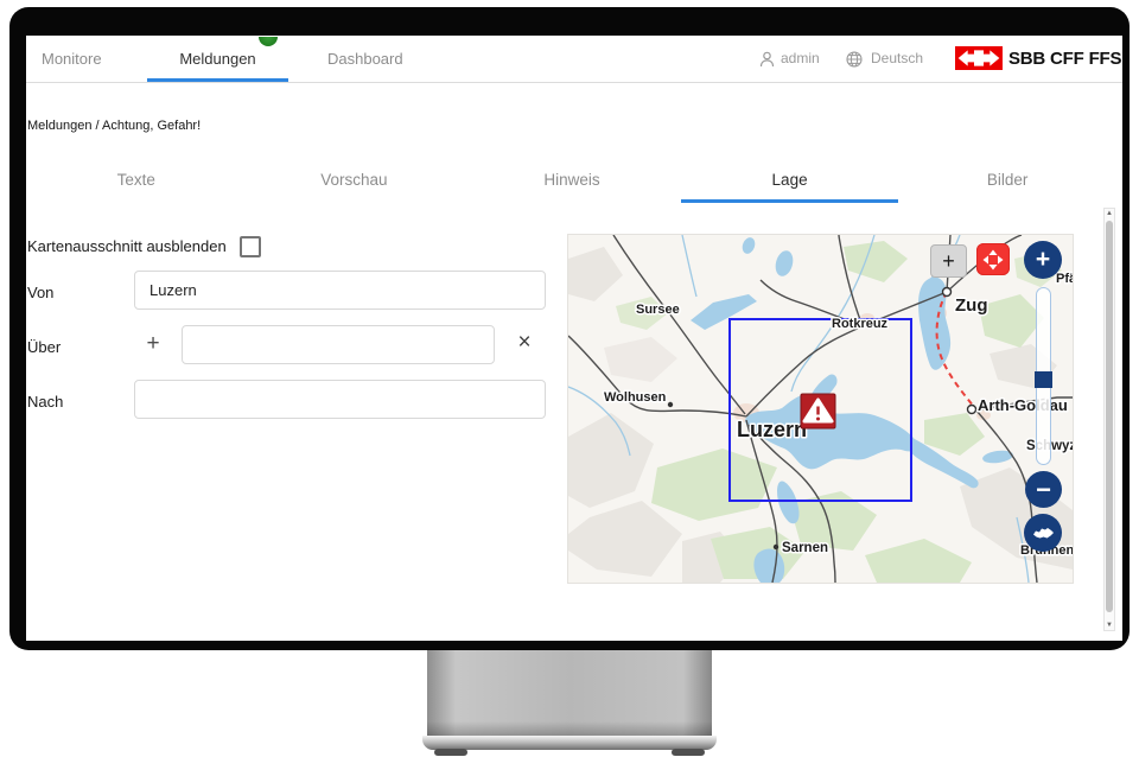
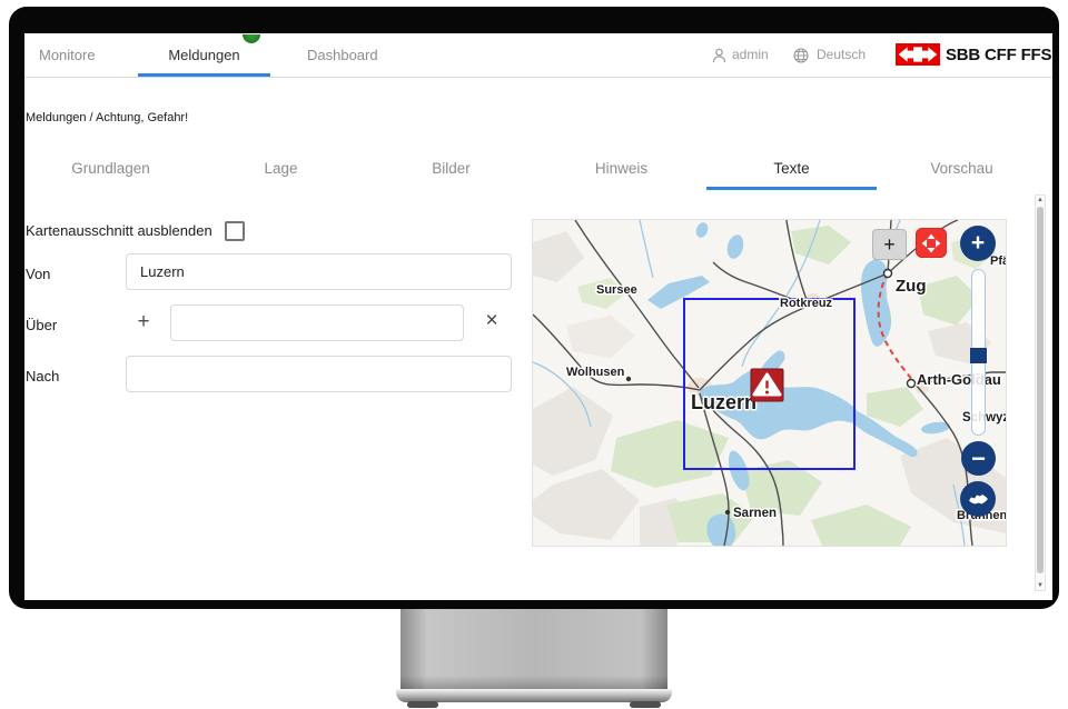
  Monitore
  Meldungen
  Dashboard
  admin
  Deutsch
  SBB CFF FFS
  Meldungen / Achtung, Gefahr!
+ Grundlagen
- Texte
+ Lage
- Vorschau
+ Bilder
  Hinweis
- Lage
+ Texte
- Bilder
+ Vorschau
  Kartenausschnitt ausblenden
  Von
  Luzern
  Über
  +
  ×
  Nach
  Sursee
  Rotkreuz
  Zug
  Wolhusen
  Luzern
  Arth-Goldau
  Schwy
  Sarnen
  Brnen
  +
  +
  −
